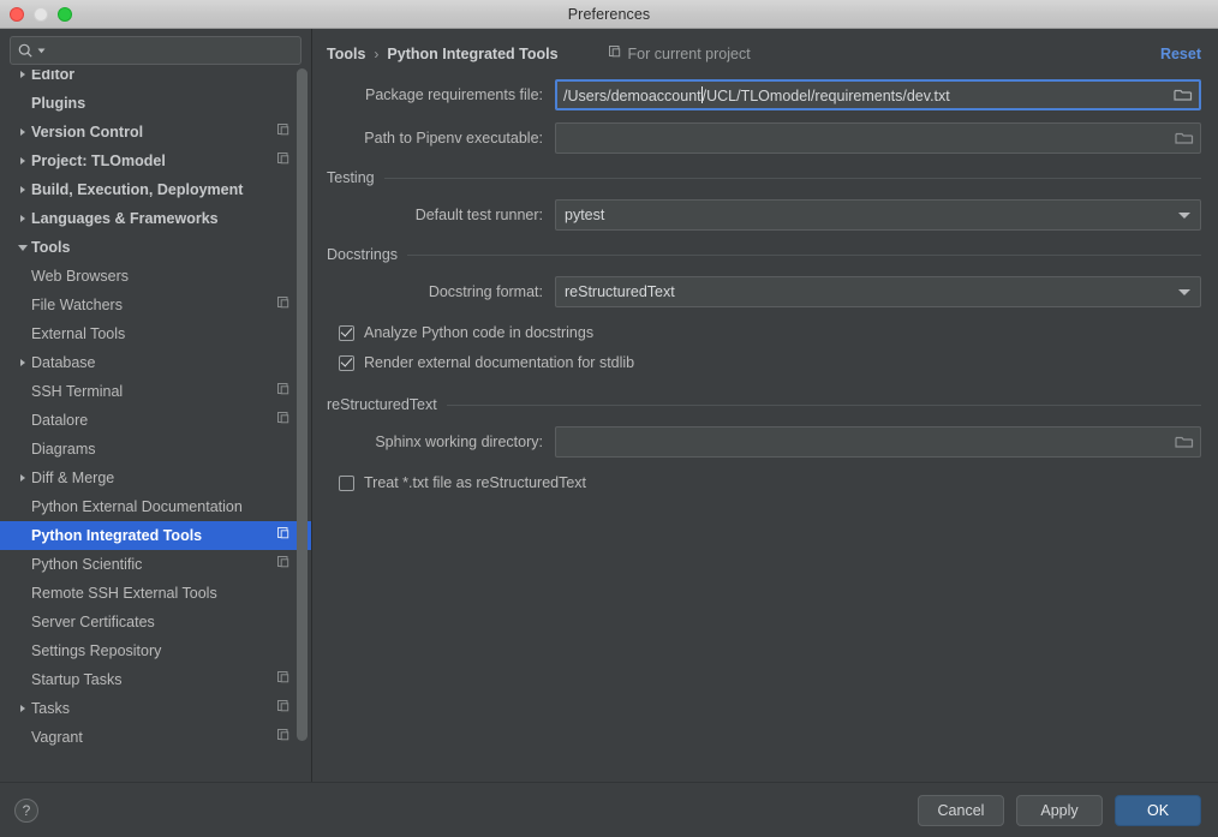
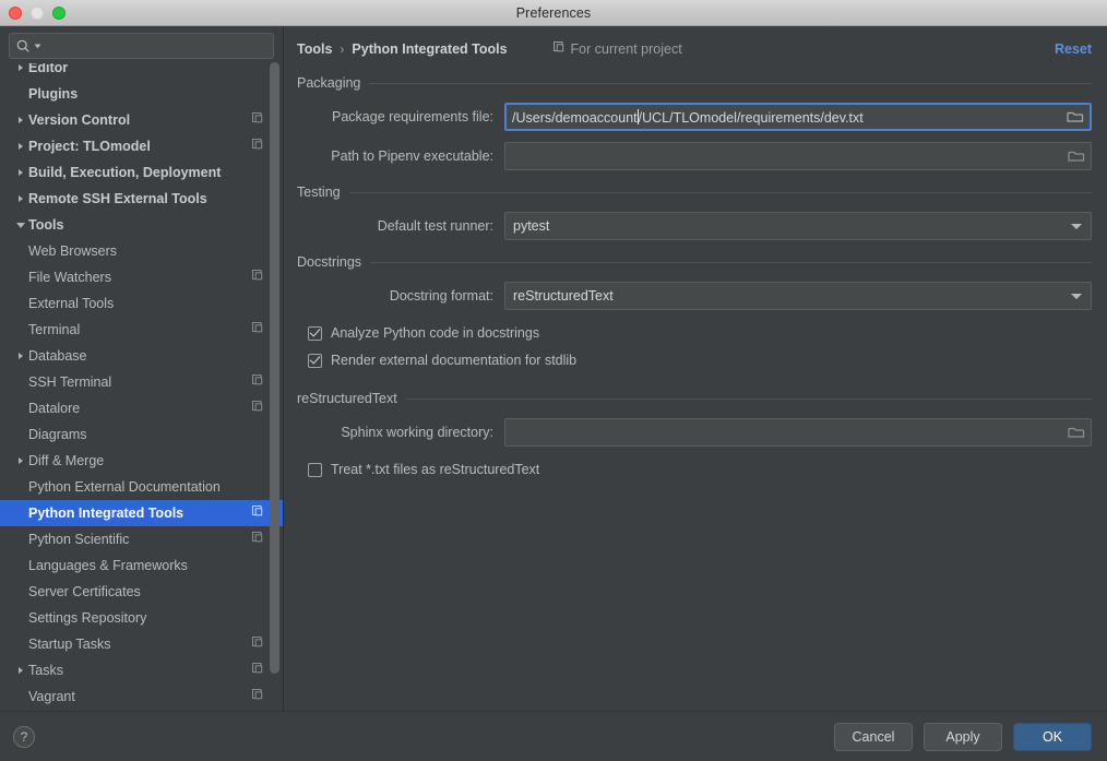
  Preferences
  Editor
  Plugins
  Version Control
  Project: TLOmodel
  Build, Execution, Deployment
- Languages & Frameworks
+ Remote SSH External Tools
  Tools
  Web Browsers
  File Watchers
  External Tools
+ Terminal
  Database
  SSH Terminal
  Datalore
  Diagrams
  Diff & Merge
  Python External Documentation
  Python Integrated Tools
  Python Scientific
- Remote SSH External Tools
+ Languages & Frameworks
  Server Certificates
  Settings Repository
  Startup Tasks
  Tasks
  Vagrant
  Tools
  ›
  Python Integrated Tools
  For current project
  Reset
+ Packaging
  Package requirements file:
  /Users/demoaccount/UCL/TLOmodel/requirements/dev.txt
  Path to Pipenv executable:
  Testing
  Default test runner:
  pytest
  Docstrings
  Docstring format:
  reStructuredText
  Analyze Python code in docstrings
  Render external documentation for stdlib
  reStructuredText
  Sphinx working directory:
- Treat *.txt file as reStructuredText
+ Treat *.txt files as reStructuredText
  ?
  Cancel
  Apply
  OK
